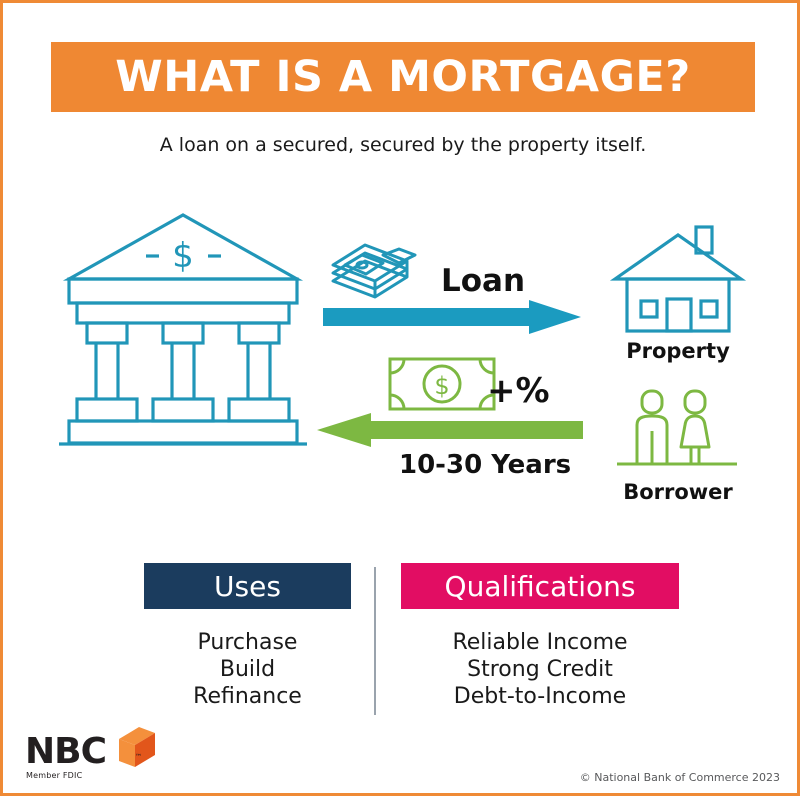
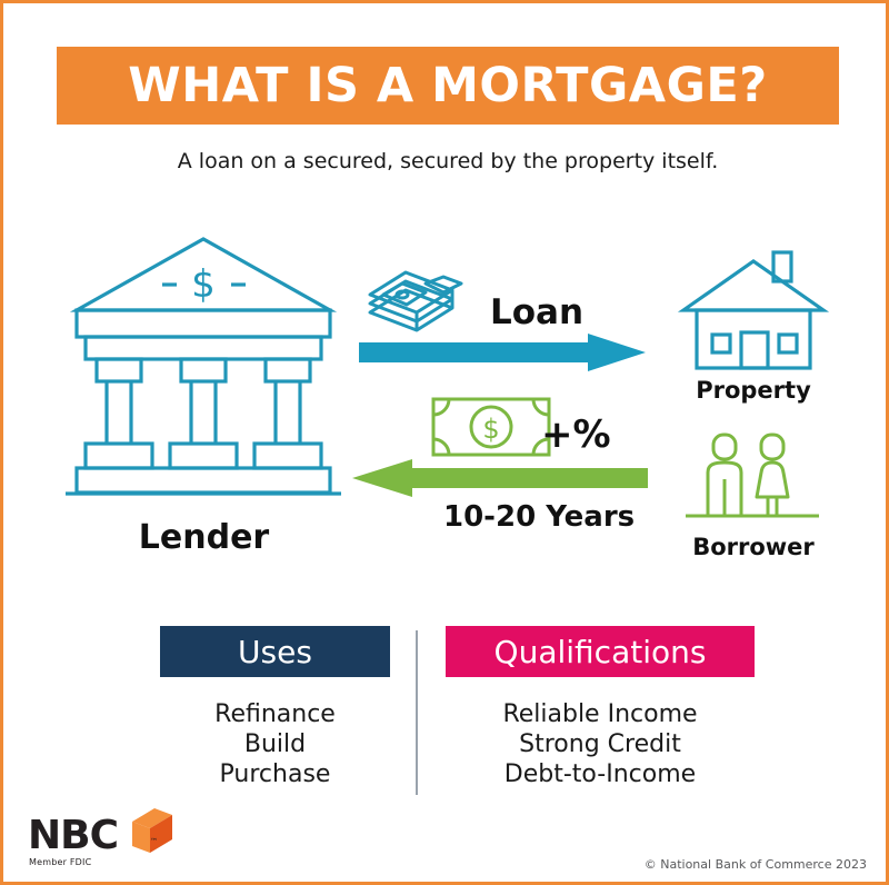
  WHAT IS A MORTGAGE?
  A loan on a secured, secured by the property itself.
  $
+ Lender
  Loan
  $
  +%
- 10-30 Years
+ 10-20 Years
  Property
  Borrower
  Uses
- Purchase
+ Refinance
  Build
- Refinance
+ Purchase
  Qualifications
  Reliable Income
  Strong Credit
  Debt-to-Income
  NBC
  ™
  Member FDIC
  © National Bank of Commerce 2023
